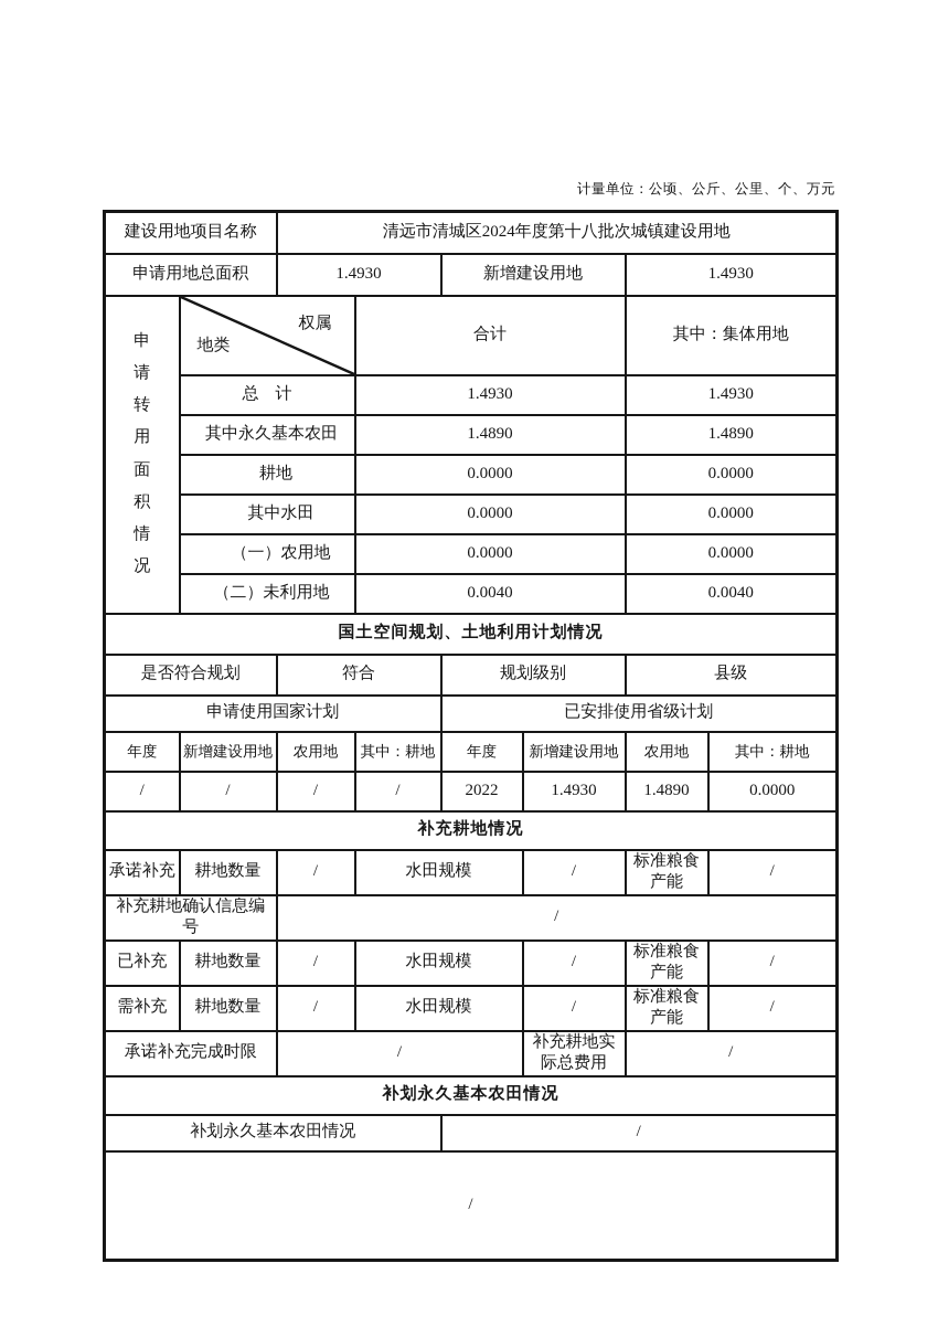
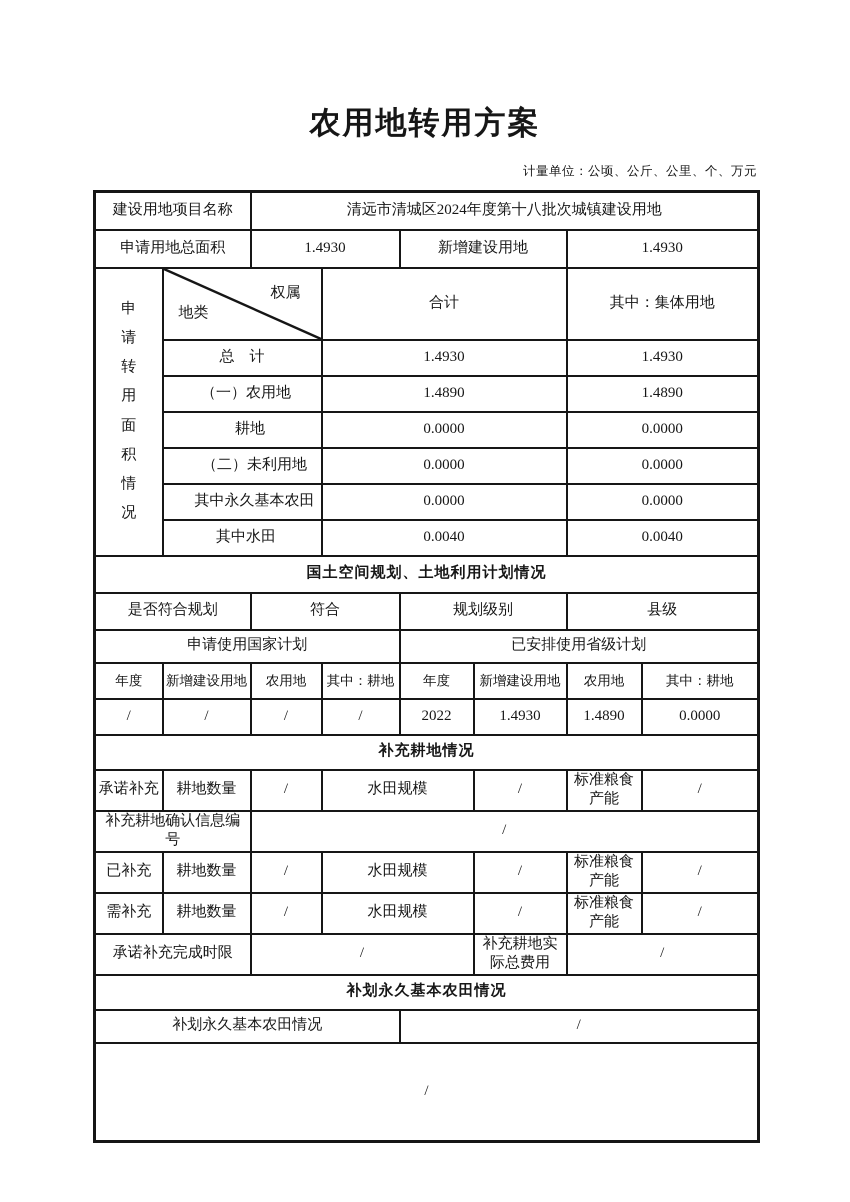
+ 农用地转用方案
  计量单位：公顷、公斤、公里、个、万元
  建设用地项目名称	清远市清城区2024年度第十八批次城镇建设用地
  申请用地总面积	1.4930	新增建设用地	1.4930
  申请转用面积情况	权属 地类	合计	其中：集体用地
  总 计	1.4930	1.4930
- 其中永久基本农田	1.4890	1.4890
+ （一）农用地	1.4890	1.4890
  耕地	0.0000	0.0000
- 其中水田	0.0000	0.0000
+ （二）未利用地	0.0000	0.0000
- （一）农用地	0.0000	0.0000
+ 其中永久基本农田	0.0000	0.0000
- （二）未利用地	0.0040	0.0040
+ 其中水田	0.0040	0.0040
  国土空间规划、土地利用计划情况
  是否符合规划	符合	规划级别	县级
  申请使用国家计划	已安排使用省级计划
  年度	新增建设用地	农用地	其中：耕地	年度	新增建设用地	农用地	其中：耕地
  /	/	/	/	2022	1.4930	1.4890	0.0000
  补充耕地情况
  承诺补充	耕地数量	/	水田规模	/	标准粮食产能	/
  补充耕地确认信息编号	/
  已补充	耕地数量	/	水田规模	/	标准粮食产能	/
  需补充	耕地数量	/	水田规模	/	标准粮食产能	/
  承诺补充完成时限	/	补充耕地实际总费用	/
  补划永久基本农田情况
  补划永久基本农田情况	/
  /
